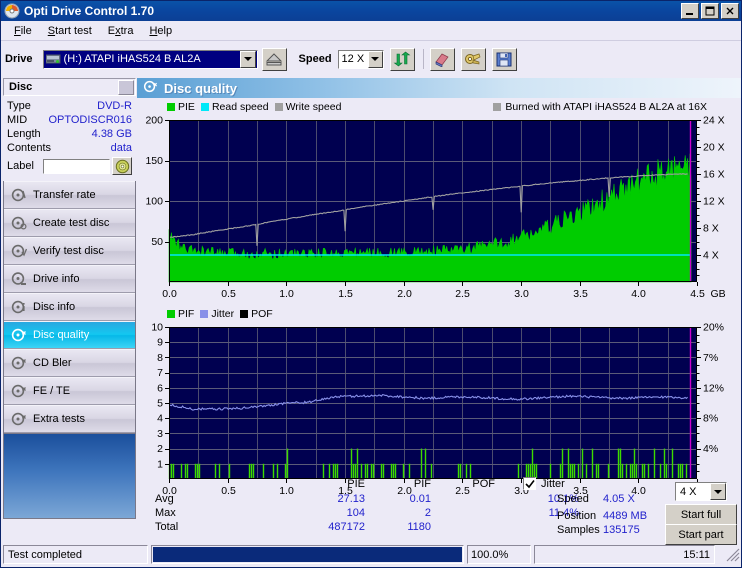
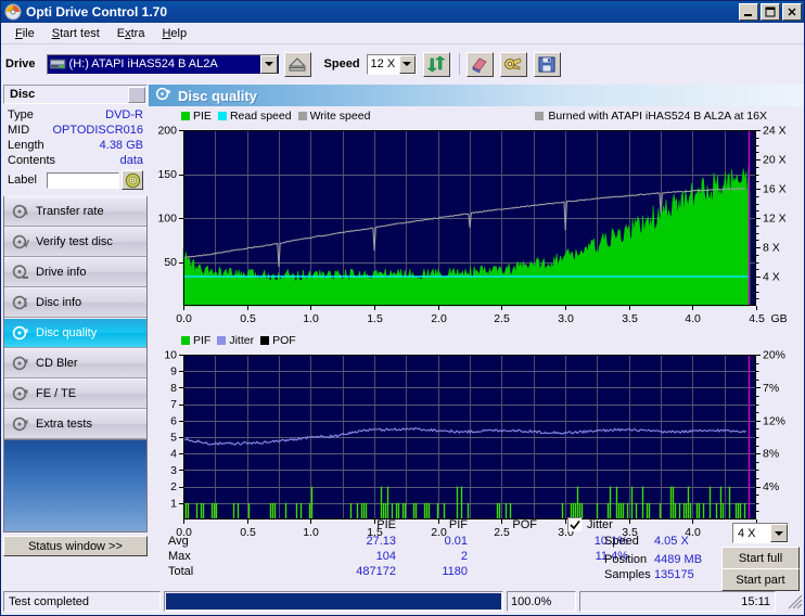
  Opti Drive Control 1.70
  File
  Start test
  Extra
  Help
  Drive
  (H:) ATAPI iHAS524 B AL2A
  Speed
  12 X
  Disc
  Type
  DVD-R
  MID
  OPTODISCR016
  Length
  4.38 GB
  Contents
  data
  Label
  Transfer rate
- Create test disc
  Verify test disc
  Drive info
  Disc info
  Disc quality
  CD Bler
  FE / TE
  Extra tests
+ Status window >>
  Disc quality
  PIE
  Read speed
  Write speed
  Burned with ATAPI iHAS524 B AL2A at 16X
  200
  150
  100
  50
  24 X
  20 X
  16 X
  12 X
  8 X
  4 X
  0.0
  0.5
  1.0
  1.5
  2.0
  2.5
  3.0
  3.5
  4.0
  4.5
  GB
  PIF
  Jitter
  POF
  10
  9
  8
  7
  6
  5
  4
  3
  2
  1
  20%
  7%
  12%
  8%
  4%
  0.0
  0.5
  1.0
  1.5
  2.0
  2.5
  3.0
  3.5
  4.0
  PIE
  PIF
  POF
  Jitter
  Avg
  27.13
  0.01
  10.1%
  Max
  104
  2
  11.4%
  Total
  487172
  1180
  Speed
  4.05 X
  Position
  4489 MB
  Samples
  135175
  4 X
  Start full
  Start part
  Test completed
  100.0%
  15:11
